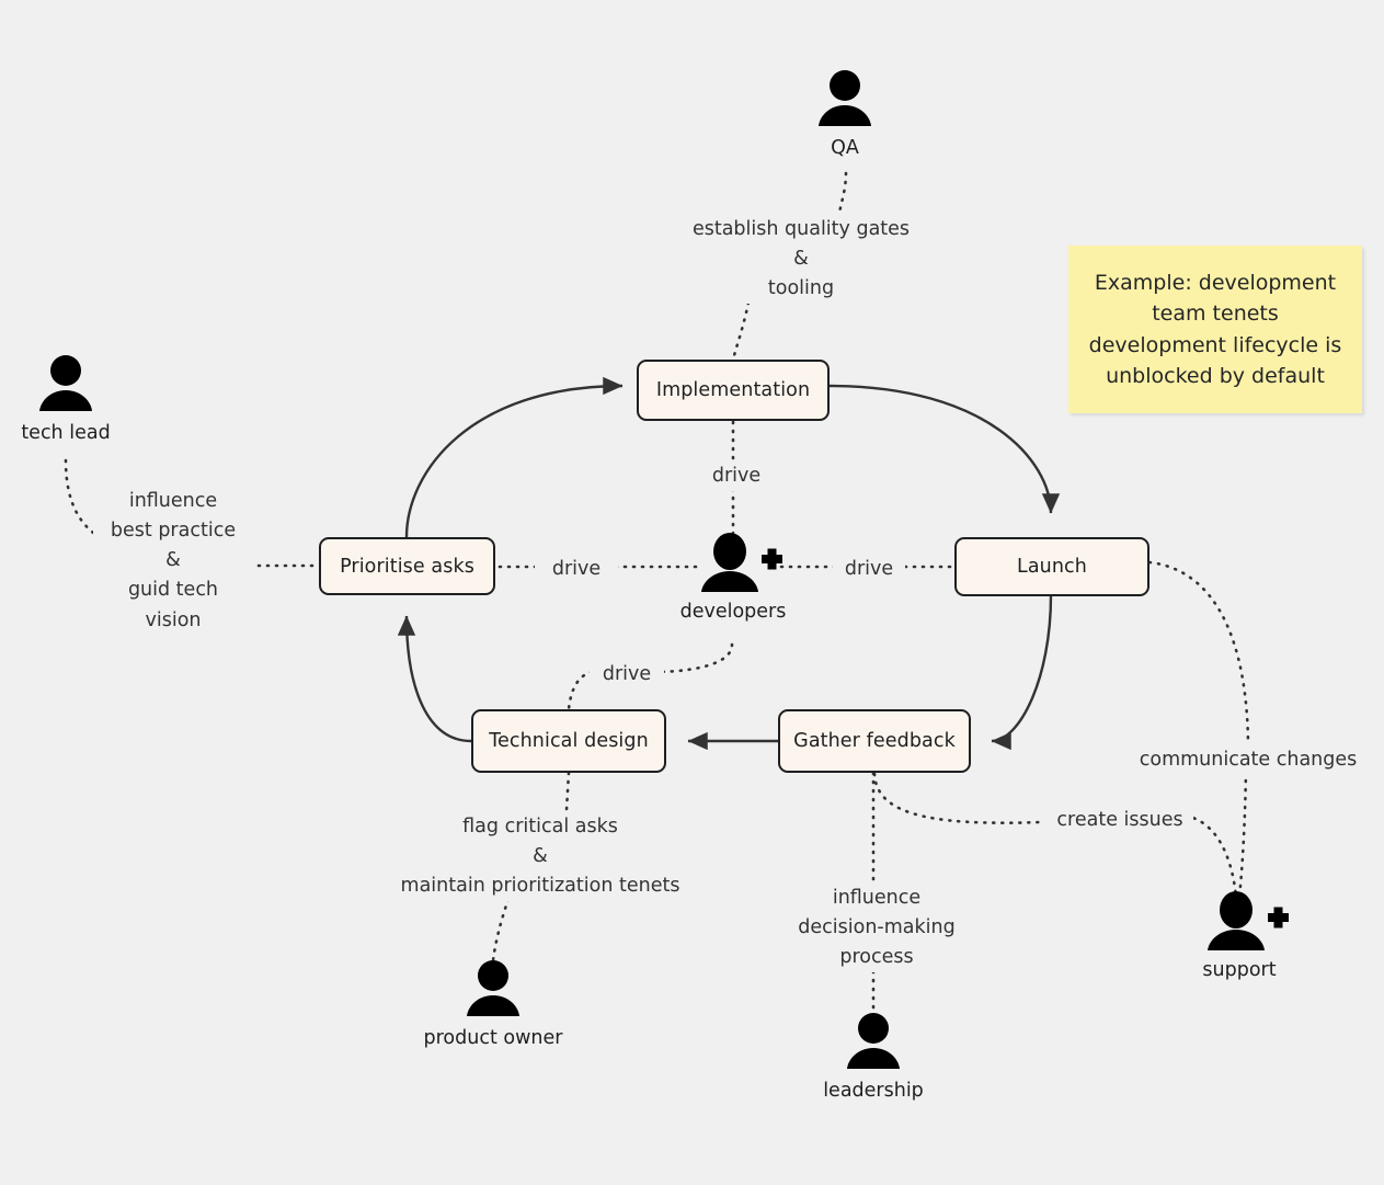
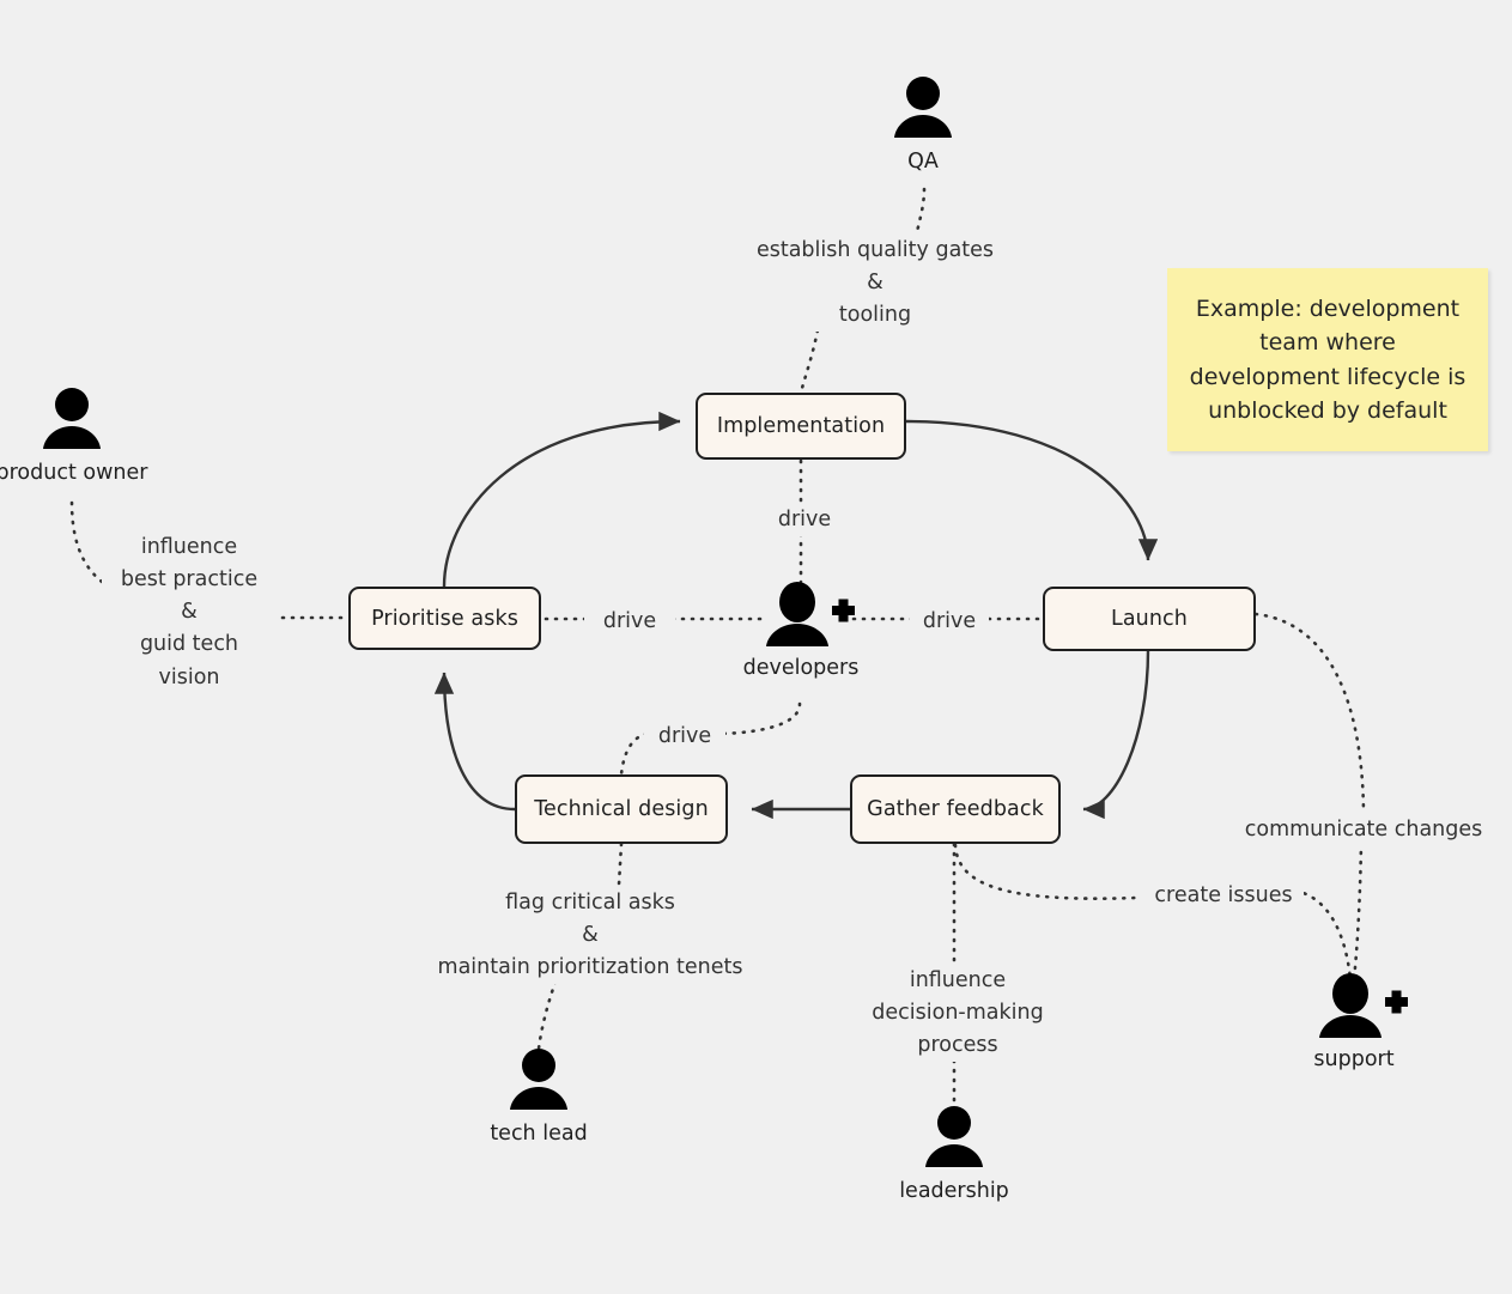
  Prioritise asks
  Implementation
  Launch
  Gather feedback
  Technical design
- Example: development team tenets development lifecycle is unblocked by default
+ Example: development team where development lifecycle is unblocked by default
- tech lead
+ product owner
  QA
  developers
- product owner
+ tech lead
  leadership
  support
  influence
  best practice
  &
  guid tech
  vision
  establish quality gates
  &
  tooling
  drive
  drive
  drive
  drive
  flag critical asks
  &
  maintain prioritization tenets
  influence
  decision-making
  process
  communicate changes
  create issues
